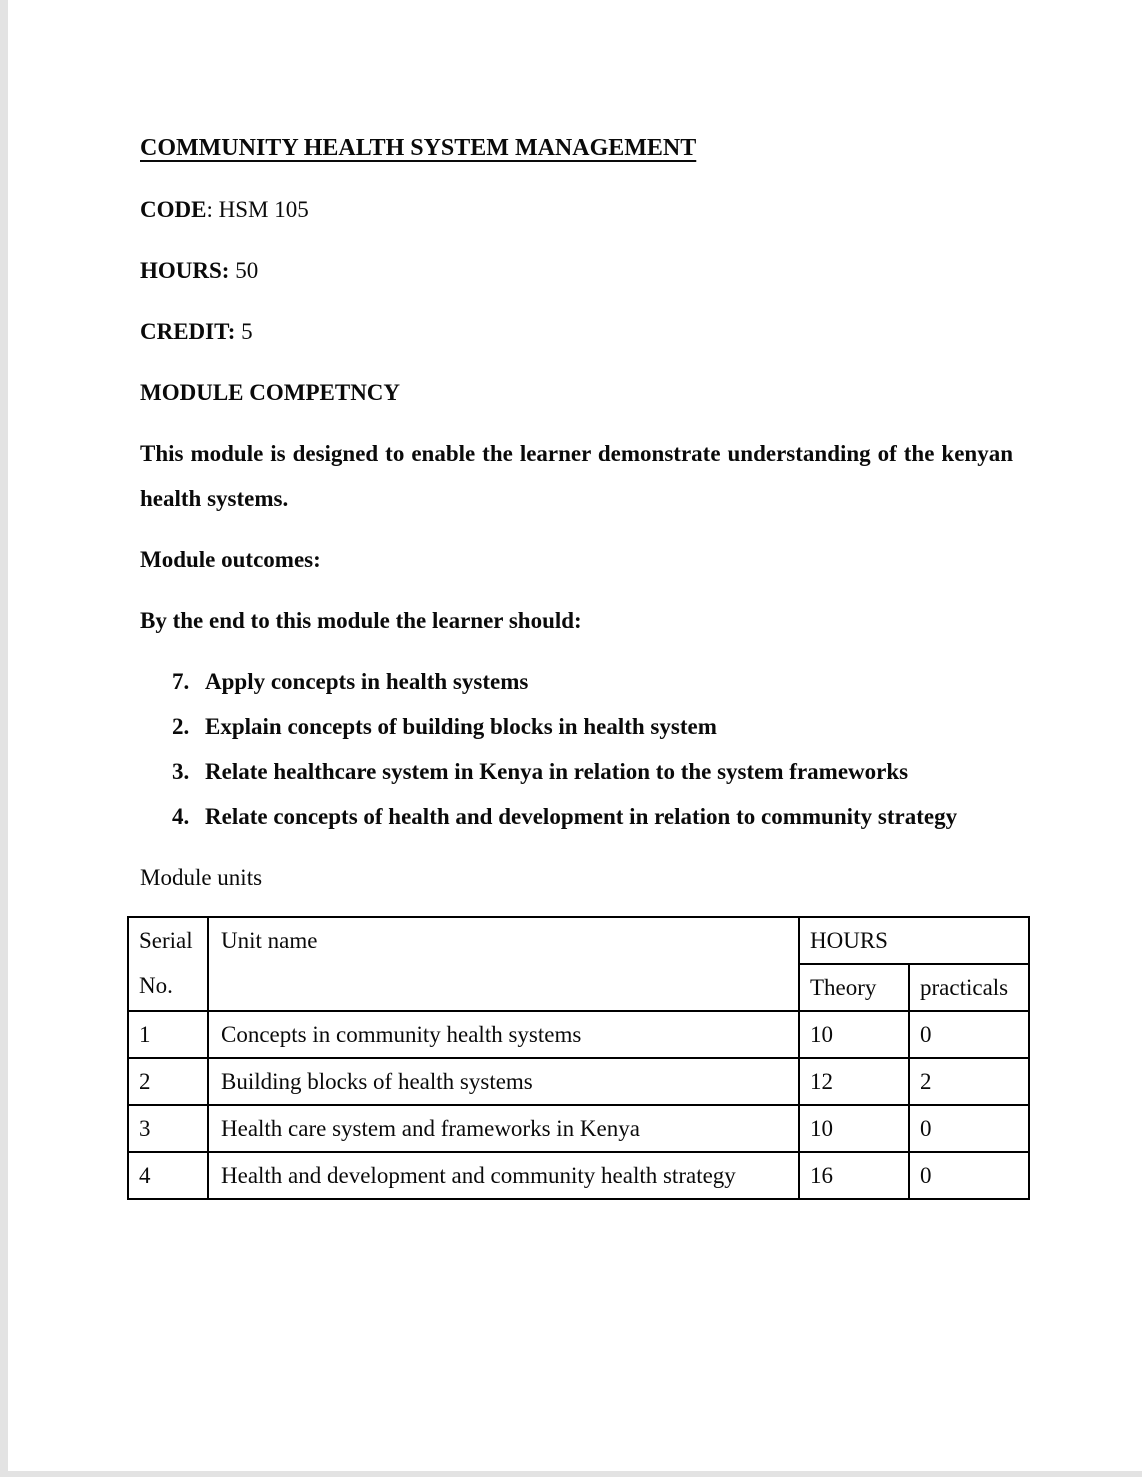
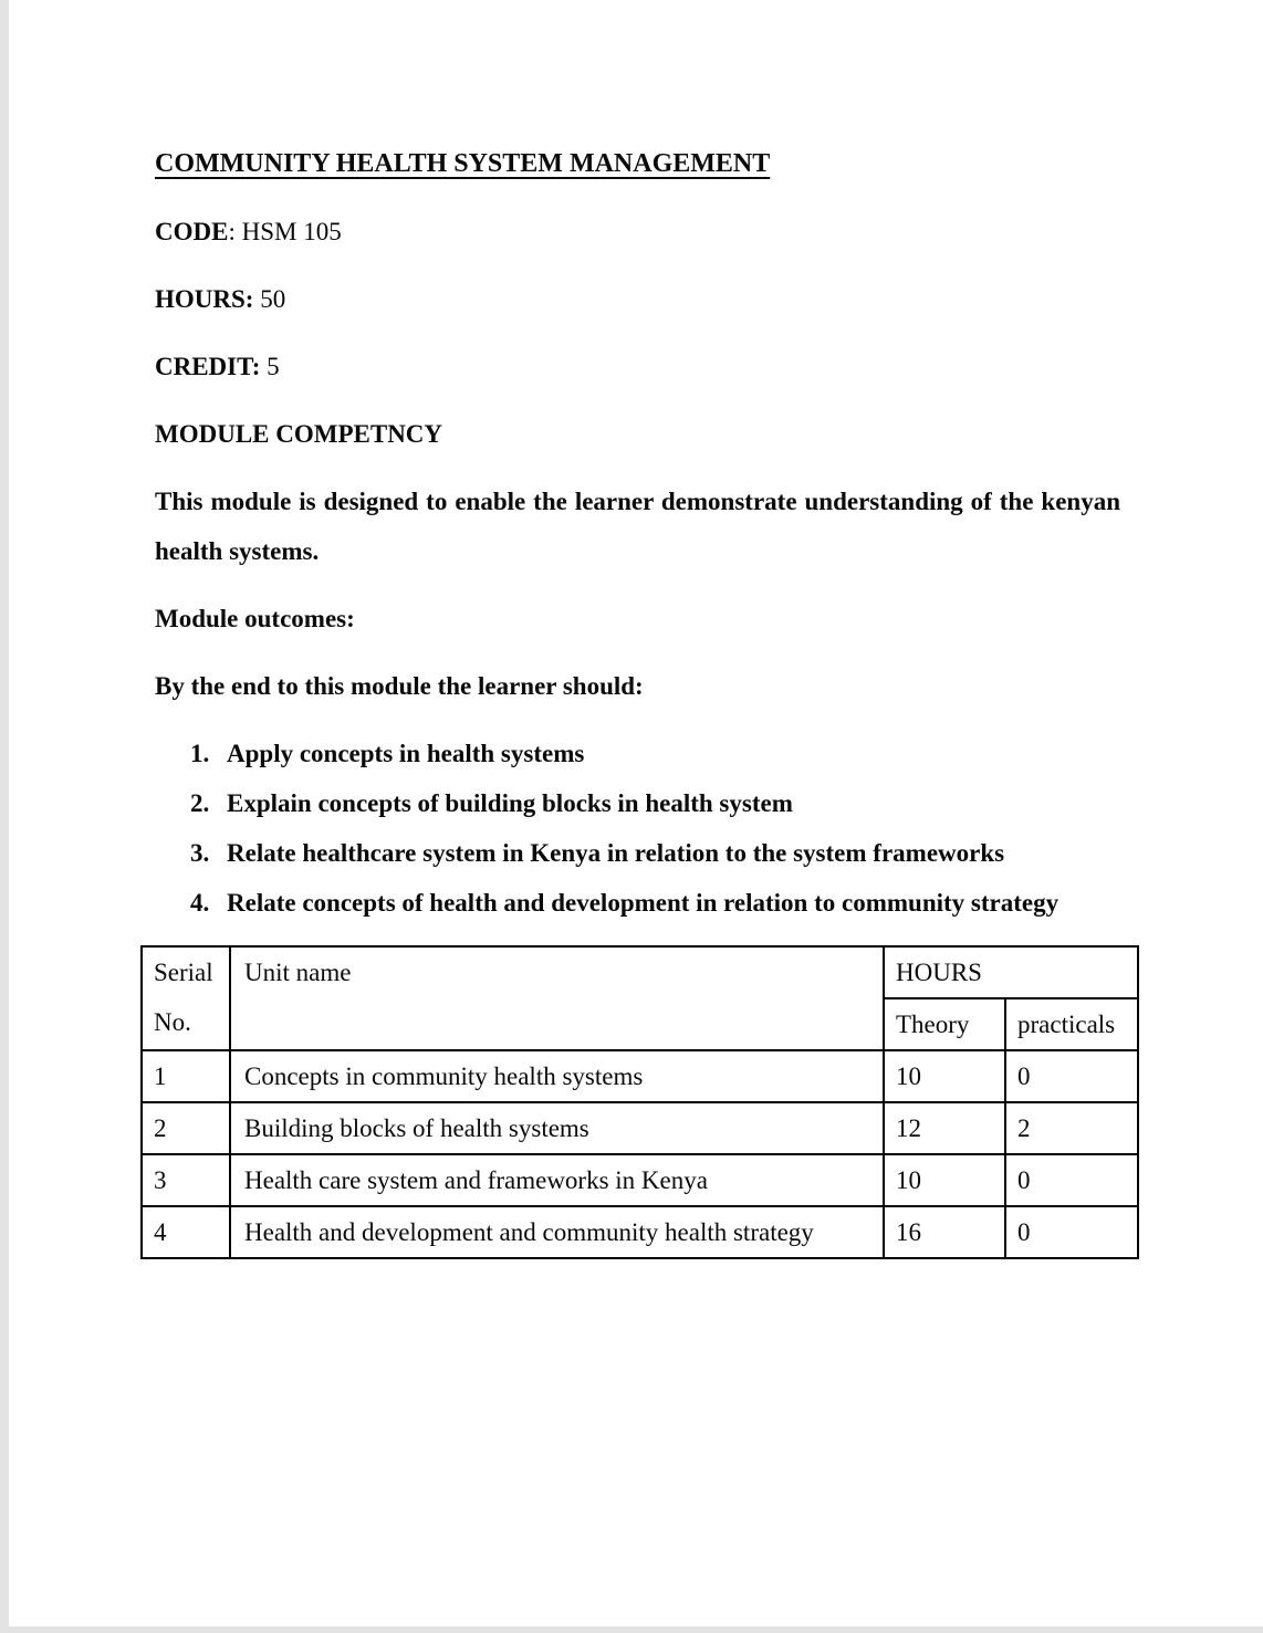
  COMMUNITY HEALTH SYSTEM MANAGEMENT
  CODE: HSM 105
  HOURS: 50
  CREDIT: 5
  MODULE COMPETNCY
  This module is designed to enable the learner demonstrate understanding of the kenyan health systems.
  Module outcomes:
  By the end to this module the learner should:
- 7.
+ 1.
  Apply concepts in health systems
  2.
  Explain concepts of building blocks in health system
  3.
  Relate healthcare system in Kenya in relation to the system frameworks
  4.
  Relate concepts of health and development in relation to community strategy
- Module units
  Serial No.	Unit name	HOURS
  Theory	practicals
  1	Concepts in community health systems	10	0
  2	Building blocks of health systems	12	2
  3	Health care system and frameworks in Kenya	10	0
  4	Health and development and community health strategy	16	0
